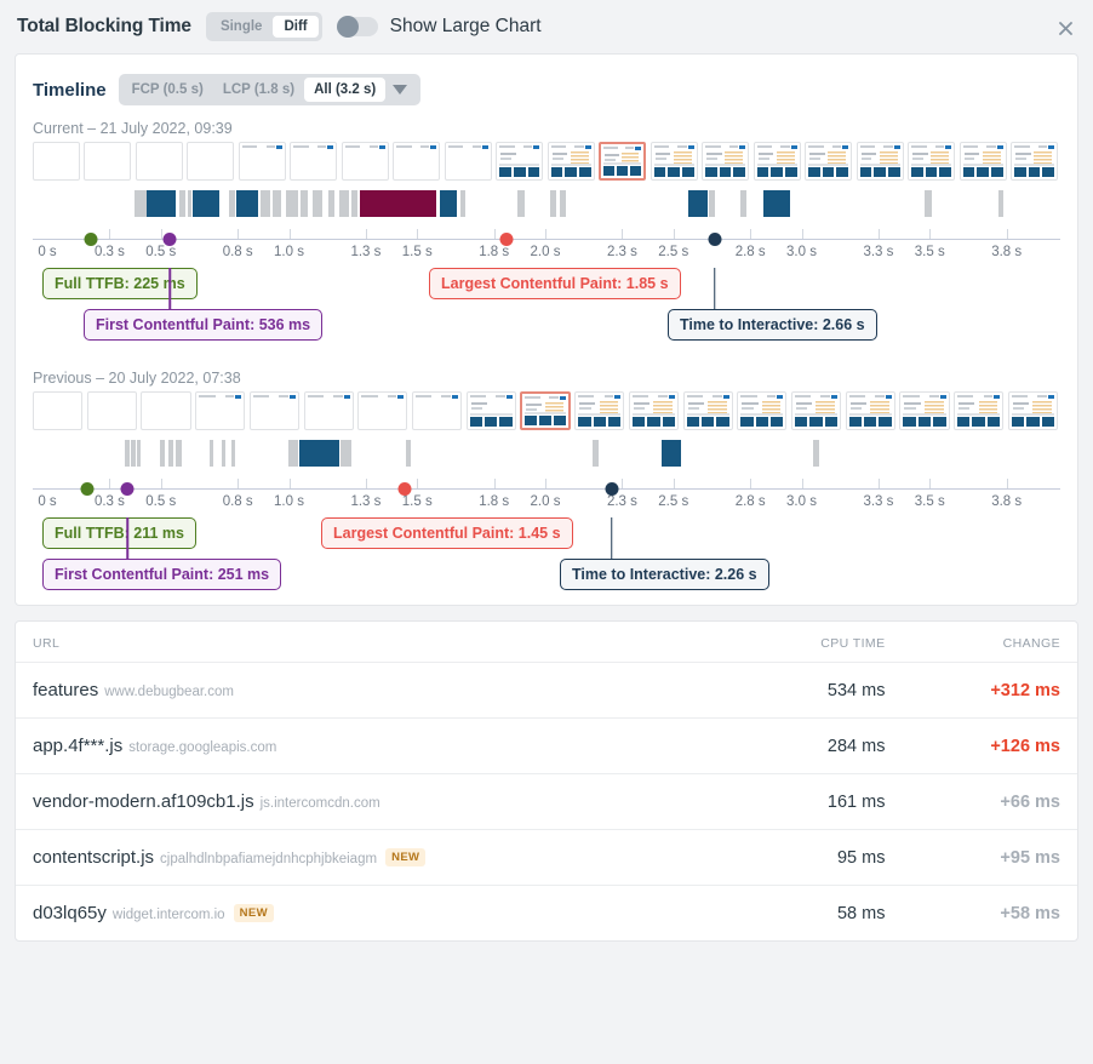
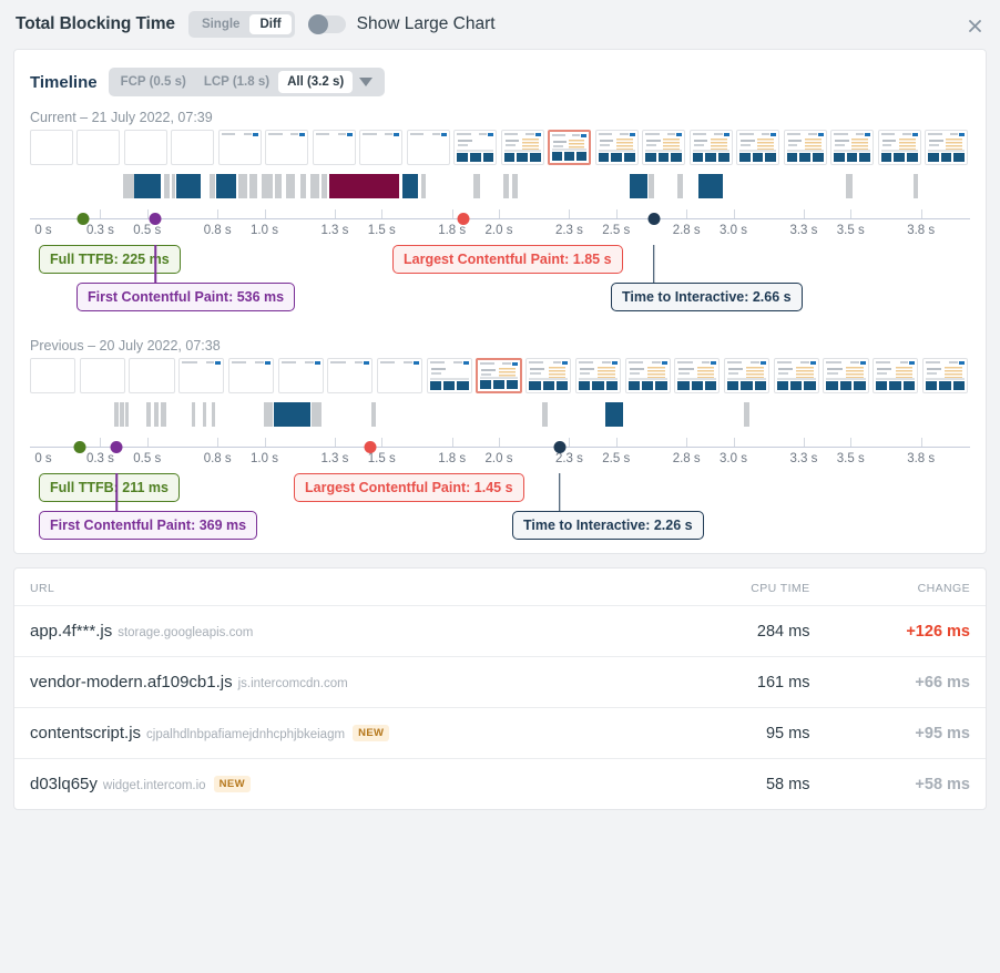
  Total Blocking Time
  Single
  Diff
  Show Large Chart
  Timeline
  FCP (0.5 s)
  LCP (1.8 s)
  All (3.2 s)
- Current – 21 July 2022, 09:39
+ Current – 21 July 2022, 07:39
  0 s
  0.3 s
  0.5 s
  0.8 s
  1.0 s
  1.3 s
  1.5 s
  1.8 s
  2.0 s
  2.3 s
  2.5 s
  2.8 s
  3.0 s
  3.3 s
  3.5 s
  3.8 s
  Full TTFB: 225s
  First Contentful Paint: 536 ms
  Largest Contentful Paint: 1.85 s
  Time to Interactive: 2.66 s
  Previous – 20 July 2022, 07:38
  0 s
  0.3 s
  0.5 s
  0.8 s
  1.0 s
  1.3 s
  1.5 s
  1.8 s
  2.0 s
  2.3 s
  2.5 s
  2.8 s
  3.0 s
  3.3 s
  3.5 s
  3.8 s
  Full TTFB 211 ms
- First Contentful Paint: 251 ms
+ First Contentful Paint: 369 ms
  Largest Contentful Paint: 1.45 s
  Time to Interactive: 2.26 s
  URL	CPU TIME	CHANGE
- features www.debugbear.com	534 ms	+312 ms
  app.4f***.js storage.googleapis.com	284 ms	+126 ms
  vendor-modern.af109cb1.js js.intercomcdn.com	161 ms	+66 ms
  contentscript.js cjpalhdlnbpafiamejdnhcphjbkeiagm NEW	95 ms	+95 ms
  d03lq65y widget.intercom.io NEW	58 ms	+58 ms
